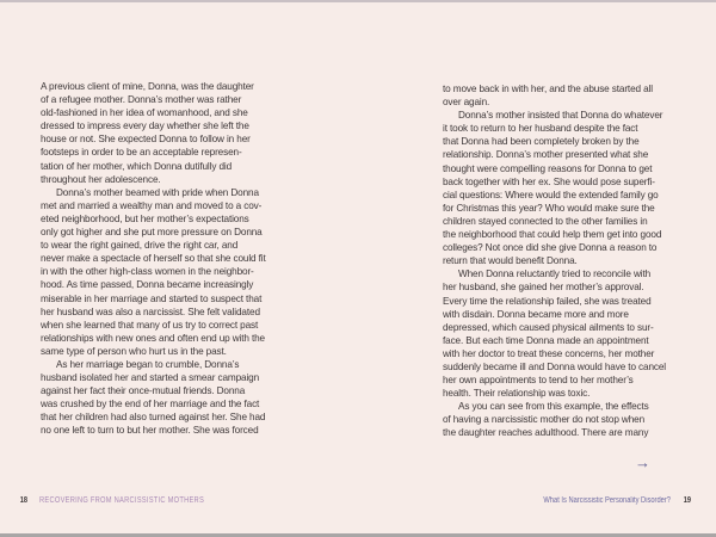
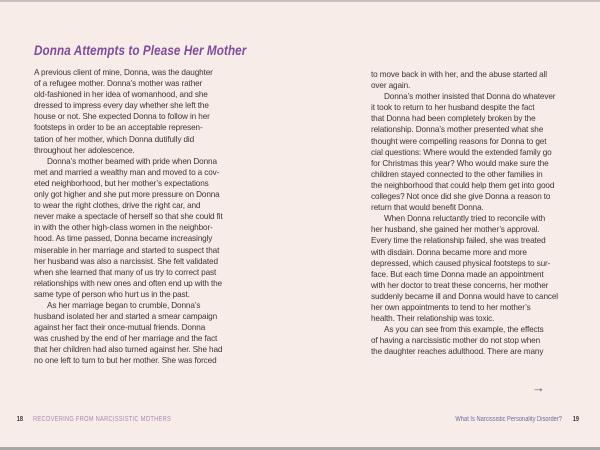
+ Donna Attempts to Please Her Mother
  A previous client of mine, Donna, was the daughter
  of a refugee mother. Donna’s mother was rather
  old-fashioned in her idea of womanhood, and she
  dressed to impress every day whether she left the
  house or not. She expected Donna to follow in her
  footsteps in order to be an acceptable represen-
  tation of her mother, which Donna dutifully did
  throughout her adolescence.
  Donna’s mother beamed with pride when Donna
  met and married a wealthy man and moved to a cov-
  eted neighborhood, but her mother’s expectations
  only got higher and she put more pressure on Donna
- to wear the right gained, drive the right car, and
+ to wear the right clothes, drive the right car, and
  never make a spectacle of herself so that she could fit
  in with the other high-class women in the neighbor-
  hood. As time passed, Donna became increasingly
  miserable in her marriage and started to suspect that
  her husband was also a narcissist. She felt validated
  when she learned that many of us try to correct past
  relationships with new ones and often end up with the
  same type of person who hurt us in the past.
  As her marriage began to crumble, Donna’s
  husband isolated her and started a smear campaign
  against her fact their once-mutual friends. Donna
  was crushed by the end of her marriage and the fact
  that her children had also turned against her. She had
  no one left to turn to but her mother. She was forced
  to move back in with her, and the abuse started all
  over again.
  Donna’s mother insisted that Donna do whatever
  it took to return to her husband despite the fact
  that Donna had been completely broken by the
  relationship. Donna’s mother presented what she
  thought were compelling reasons for Donna to get
- back together with her ex. She would pose superfi-
  cial questions: Where would the extended family go
  for Christmas this year? Who would make sure the
  children stayed connected to the other families in
  the neighborhood that could help them get into good
  colleges? Not once did she give Donna a reason to
  return that would benefit Donna.
  When Donna reluctantly tried to reconcile with
  her husband, she gained her mother’s approval.
  Every time the relationship failed, she was treated
  with disdain. Donna became more and more
- depressed, which caused physical ailments to sur-
+ depressed, which caused physical footsteps to sur-
  face. But each time Donna made an appointment
  with her doctor to treat these concerns, her mother
  suddenly became ill and Donna would have to cancel
  her own appointments to tend to her mother’s
  health. Their relationship was toxic.
  As you can see from this example, the effects
  of having a narcissistic mother do not stop when
  the daughter reaches adulthood. There are many
  →
